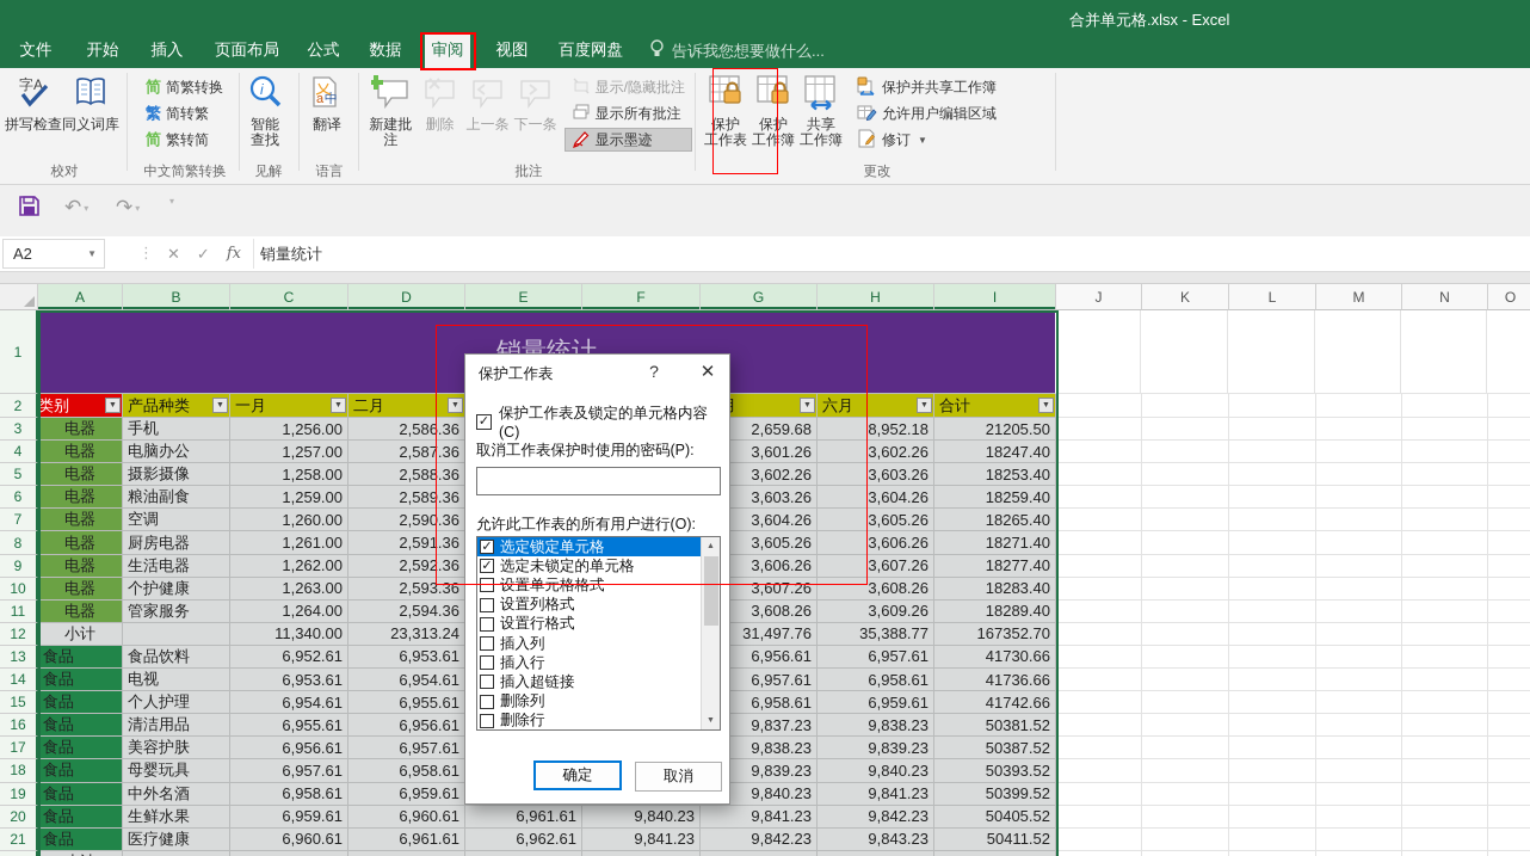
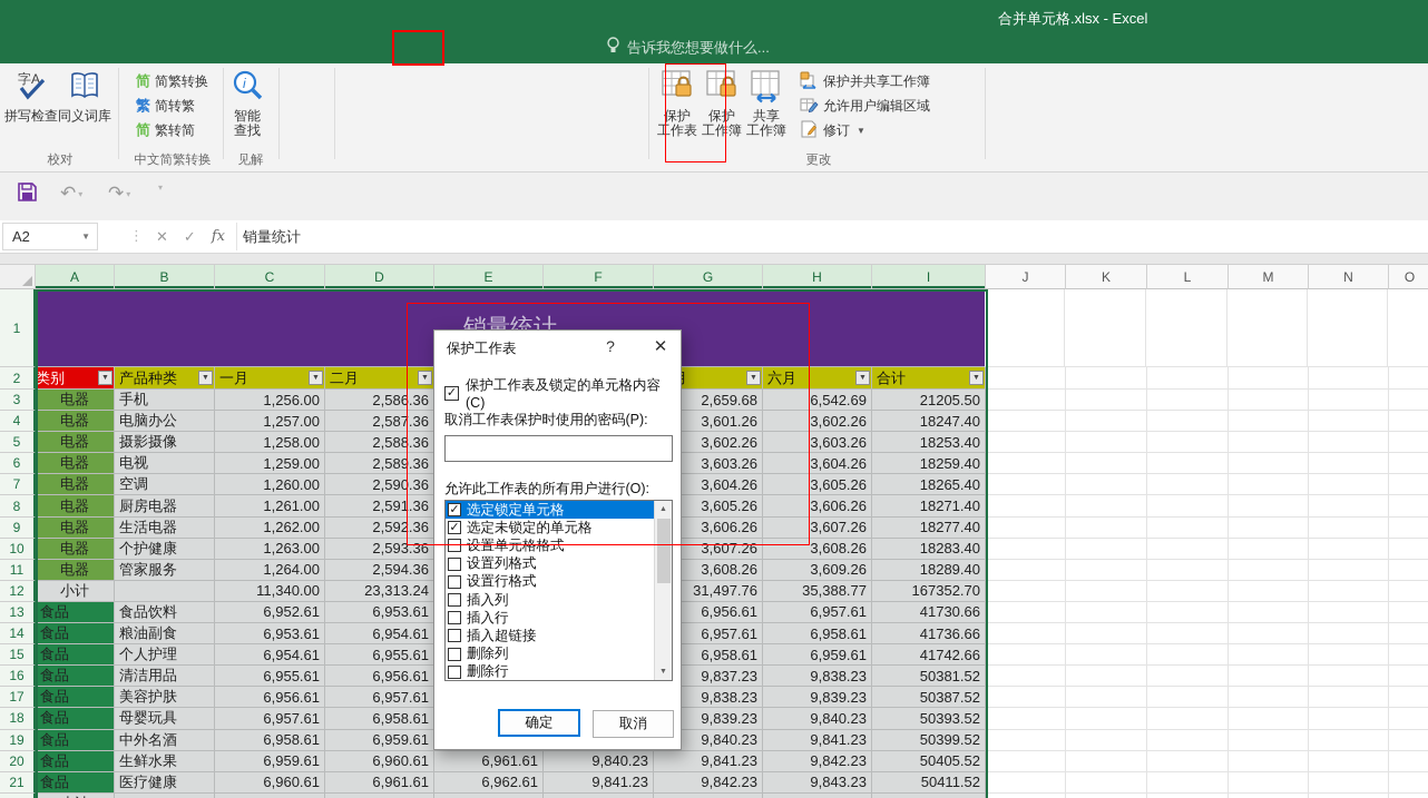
  合并单元格.xlsx - Excel
- 文件
- 开始
- 插入
- 页面布局
- 公式
- 数据
- 审阅
- 视图
- 百度网盘
  告诉我您想要做什么...
  字A
  拼写检查
  同义词库
  校对
  简
  简繁转换
  繁
  简转繁
  简
  繁转简
  中文简繁转换
  i
  智能
  查找
  见解
- a
- 中
- 翻译
- 语言
- 新建批注
- 删除
- 上一条
- 下一条
- 显示/隐藏批注
- 显示所有批注
- 显示墨迹
- 批注
  保护
  工作表
  保护
  工作簿
  共享
  工作簿
  保护并共享工作簿
  允许用户编辑区域
  修订
  ▼
  更改
  ↶
  ▾
  ↷
  ▾
  ▾
  A2
  ▼
  ⋮
  ✕
  ✓
  fx
  销量统计
  A
  B
  C
  D
  E
  F
  G
  H
  I
  J
  K
  L
  M
  N
  O
  1
  销量统计
  2
  类别
  产品种类
  一月
  二月
  六月
  合计
  3
  电器
  手机
  1,256.00
  2,586.36
  2,659.68
- 8,952.18
+ 6,542.69
  21205.50
  4
  电器
  电脑办公
  1,257.00
  2,587.36
  3,601.26
  3,602.26
  18247.40
  5
  电器
  摄影摄像
  1,258.00
  2,588.36
  3,602.26
  3,603.26
  18253.40
  6
  电器
- 粮油副食
+ 电视
  1,259.00
  2,589.36
  3,603.26
  3,604.26
  18259.40
  7
  电器
  空调
  1,260.00
  2,590.36
  3,604.26
  3,605.26
  18265.40
  8
  电器
  厨房电器
  1,261.00
  2,591.36
  3,605.26
  3,606.26
  18271.40
  9
  电器
  生活电器
  1,262.00
  2,592.36
  3,606.26
  3,607.26
  18277.40
  10
  电器
  个护健康
  1,263.00
  2,593.36
  3,607.26
  3,608.26
  18283.40
  11
  电器
  管家服务
  1,264.00
  2,594.36
  3,608.26
  3,609.26
  18289.40
  12
  小计
  11,340.00
  23,313.24
  31,497.76
  35,388.77
  167352.70
  13
  食品
  食品饮料
  6,952.61
  6,953.61
  6,956.61
  6,957.61
  41730.66
  14
  食品
- 电视
+ 粮油副食
  6,953.61
  6,954.61
  6,957.61
  6,958.61
  41736.66
  15
  食品
  个人护理
  6,954.61
  6,955.61
  6,958.61
  6,959.61
  41742.66
  16
  食品
  清洁用品
  6,955.61
  6,956.61
  9,837.23
  9,838.23
  50381.52
  17
  食品
  美容护肤
  6,956.61
  6,957.61
  9,838.23
  9,839.23
  50387.52
  18
  食品
  母婴玩具
  6,957.61
  6,958.61
  9,839.23
  9,840.23
  50393.52
  19
  食品
  中外名酒
  6,958.61
  6,959.61
  9,840.23
  9,841.23
  50399.52
  20
  食品
  生鲜水果
  6,959.61
  6,960.61
  6,961.61
  9,840.23
  9,841.23
  9,842.23
  50405.52
  21
  食品
  医疗健康
  6,960.61
  6,961.61
  6,962.61
  9,841.23
  9,842.23
  9,843.23
  50411.52
  保护工作表
  ?
  ✕
  保护工作表及锁定的单元格内容(C)
  取消工作表保护时使用的密码(P):
  允许此工作表的所有用户进行(O):
  选定锁定单元格
  选定未锁定的单元格
  设置单元格格式
  设置列格式
  设置行格式
  插入列
  插入行
  插入超链接
  删除列
  删除行
  确定
  取消
